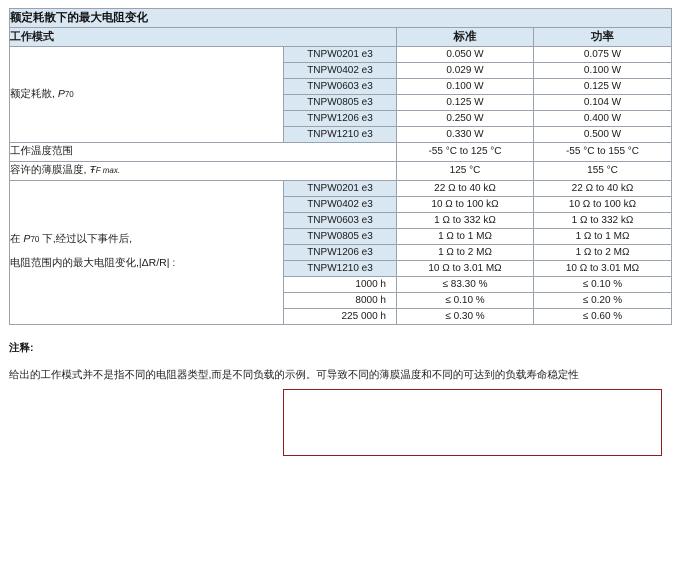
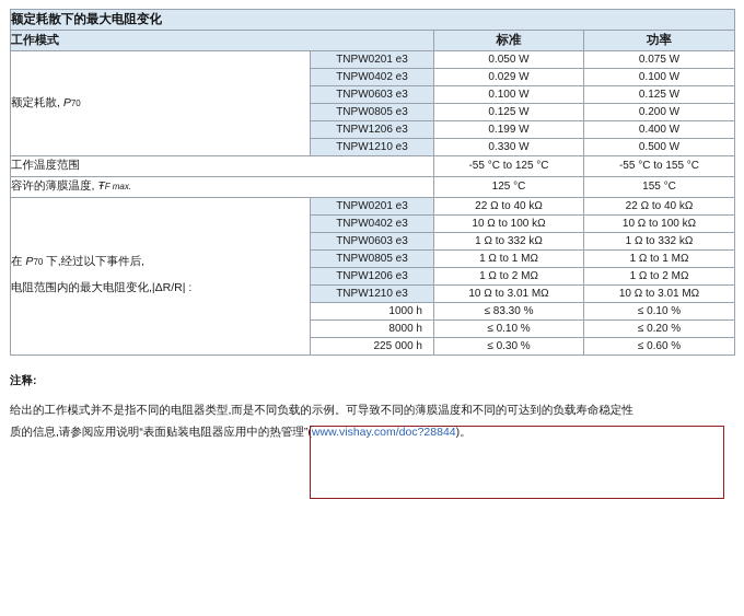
  额定耗散下的最大电阻变化
  工作模式	标准	功率
  额定耗散, P70	TNPW0201 e3	0.050 W	0.075 W
  TNPW0402 e3	0.029 W	0.100 W
  TNPW0603 e3	0.100 W	0.125 W
- TNPW0805 e3	0.125 W	0.104 W
+ TNPW0805 e3	0.125 W	0.200 W
- TNPW1206 e3	0.250 W	0.400 W
+ TNPW1206 e3	0.199 W	0.400 W
  TNPW1210 e3	0.330 W	0.500 W
  工作温度范围	-55 °C to 125 °C	-55 °C to 155 °C
  容许的薄膜温度, ŦF max.	125 °C	155 °C
  在 P70 下,经过以下事件后, 电阻范围内的最大电阻变化,|ΔR/R| :	TNPW0201 e3	22 Ω to 40 kΩ	22 Ω to 40 kΩ
  TNPW0402 e3	10 Ω to 100 kΩ	10 Ω to 100 kΩ
  TNPW0603 e3	1 Ω to 332 kΩ	1 Ω to 332 kΩ
  TNPW0805 e3	1 Ω to 1 MΩ	1 Ω to 1 MΩ
  TNPW1206 e3	1 Ω to 2 MΩ	1 Ω to 2 MΩ
  TNPW1210 e3	10 Ω to 3.01 MΩ	10 Ω to 3.01 MΩ
  1000 h	≤ 83.30 %	≤ 0.10 %
  8000 h	≤ 0.10 %	≤ 0.20 %
  225 000 h	≤ 0.30 %	≤ 0.60 %
  注释:
  给出的工作模式并不是指不同的电阻器类型,而是不同负载的示例。可导致不同的薄膜温度和不同的可达到的负载寿命稳定性
+ 质的信息,请参阅应用说明“表面贴装电阻器应用中的热管理”(www.vishay.com/doc?28844)。
